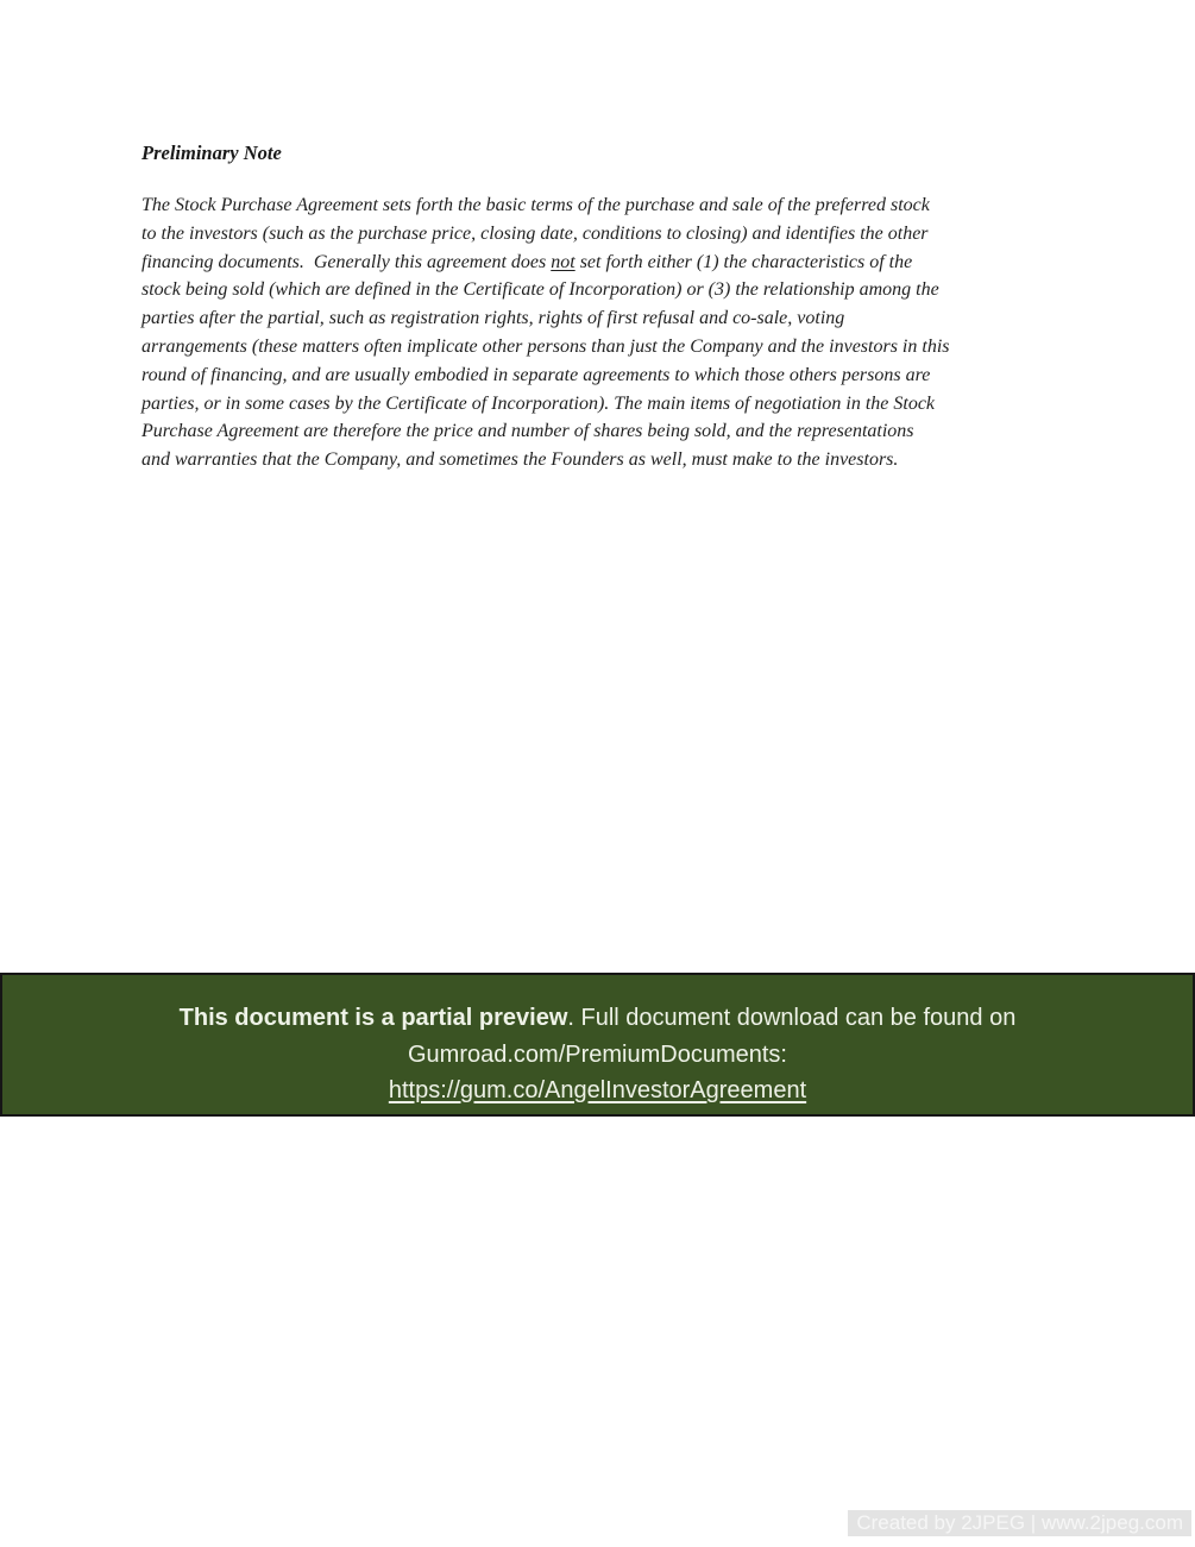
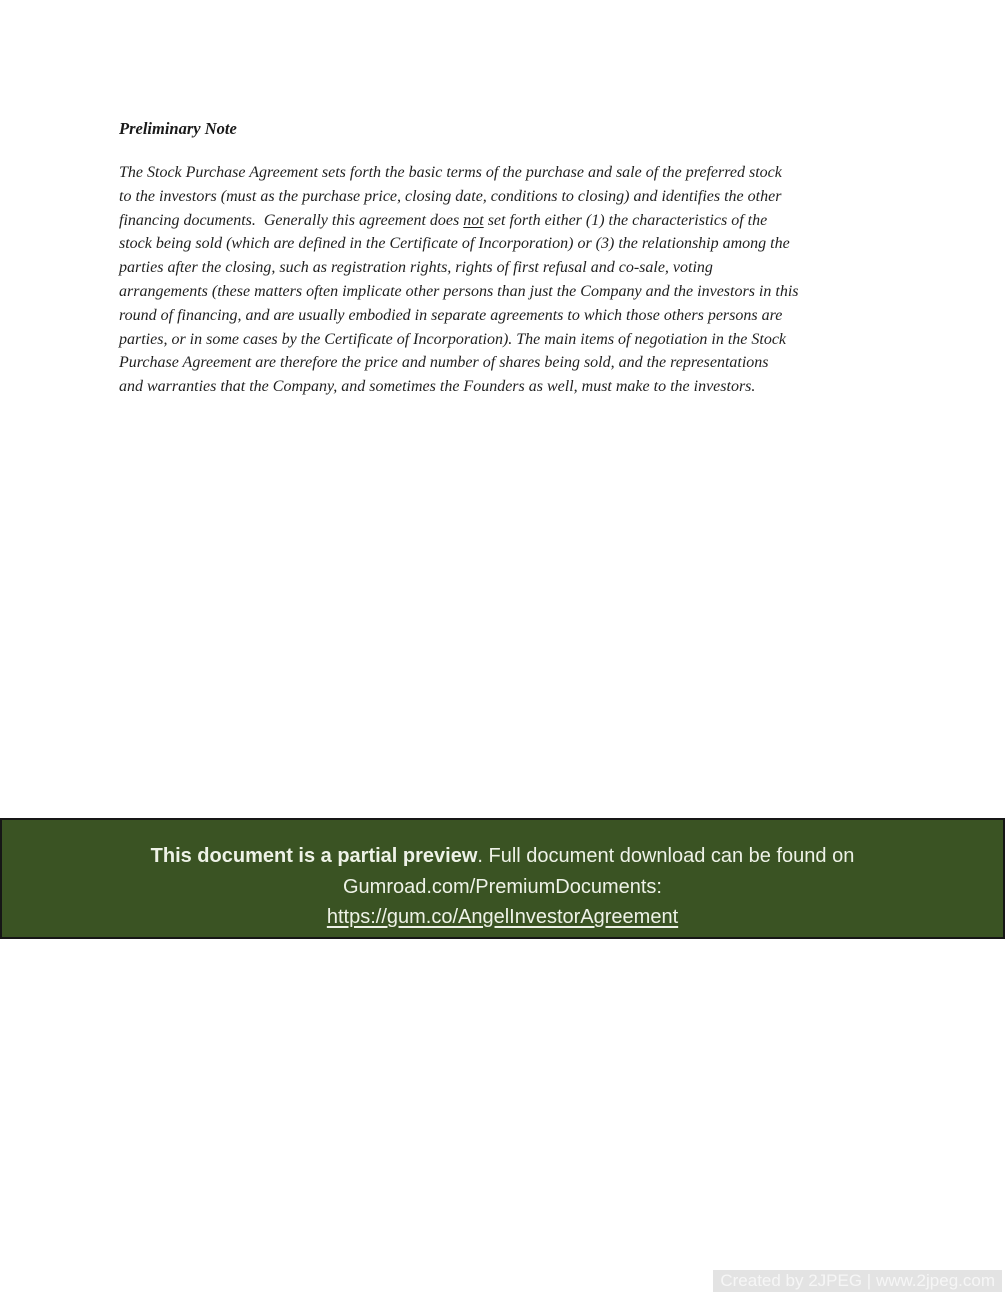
  Preliminary Note
  The Stock Purchase Agreement sets forth the basic terms of the purchase and sale of the preferred stock
- to the investors (such as the purchase price, closing date, conditions to closing) and identifies the other
+ to the investors (must as the purchase price, closing date, conditions to closing) and identifies the other
  financing documents. Generally this agreement does not set forth either (1) the characteristics of the
  stock being sold (which are defined in the Certificate of Incorporation) or (3) the relationship among the
- parties after the partial, such as registration rights, rights of first refusal and co-sale, voting
+ parties after the closing, such as registration rights, rights of first refusal and co-sale, voting
  arrangements (these matters often implicate other persons than just the Company and the investors in this
  round of financing, and are usually embodied in separate agreements to which those others persons are
  parties, or in some cases by the Certificate of Incorporation). The main items of negotiation in the Stock
  Purchase Agreement are therefore the price and number of shares being sold, and the representations
  and warranties that the Company, and sometimes the Founders as well, must make to the investors.
  This document is a partial preview. Full document download can be found on
  Gumroad.com/PremiumDocuments:
  https://gum.co/AngelInvestorAgreement
